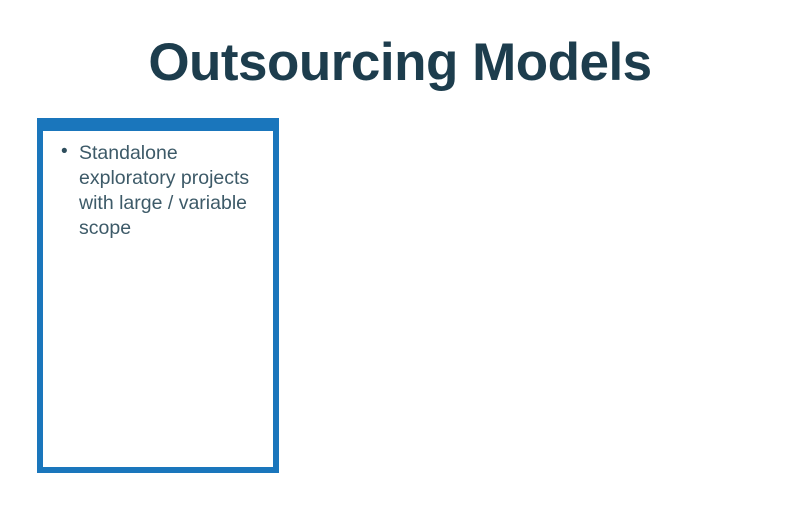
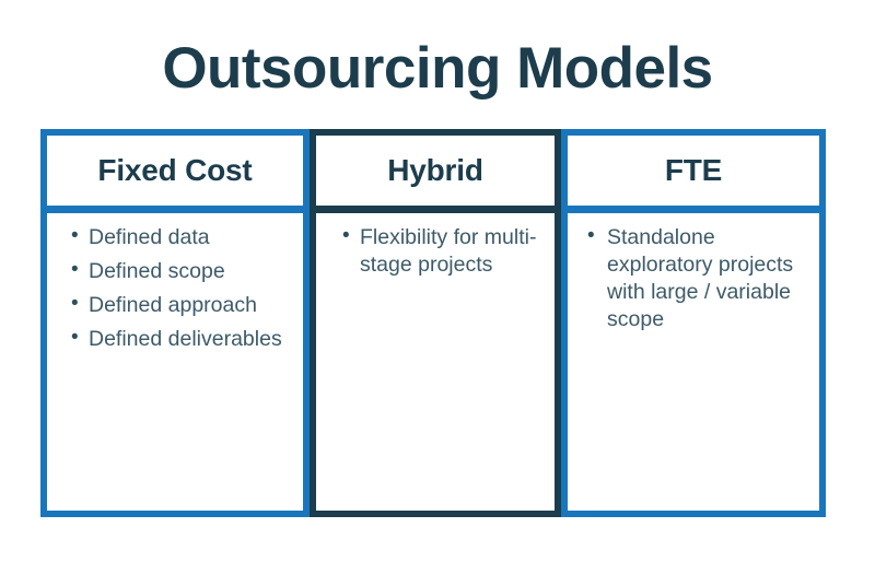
  Outsourcing Models
+ Fixed Cost
+ Defined data
+ Defined scope
+ Defined approach
+ Defined deliverables
+ Hybrid
+ Flexibility for multi-stage projects
+ FTE
  Standalone exploratory projects with large / variable scope
